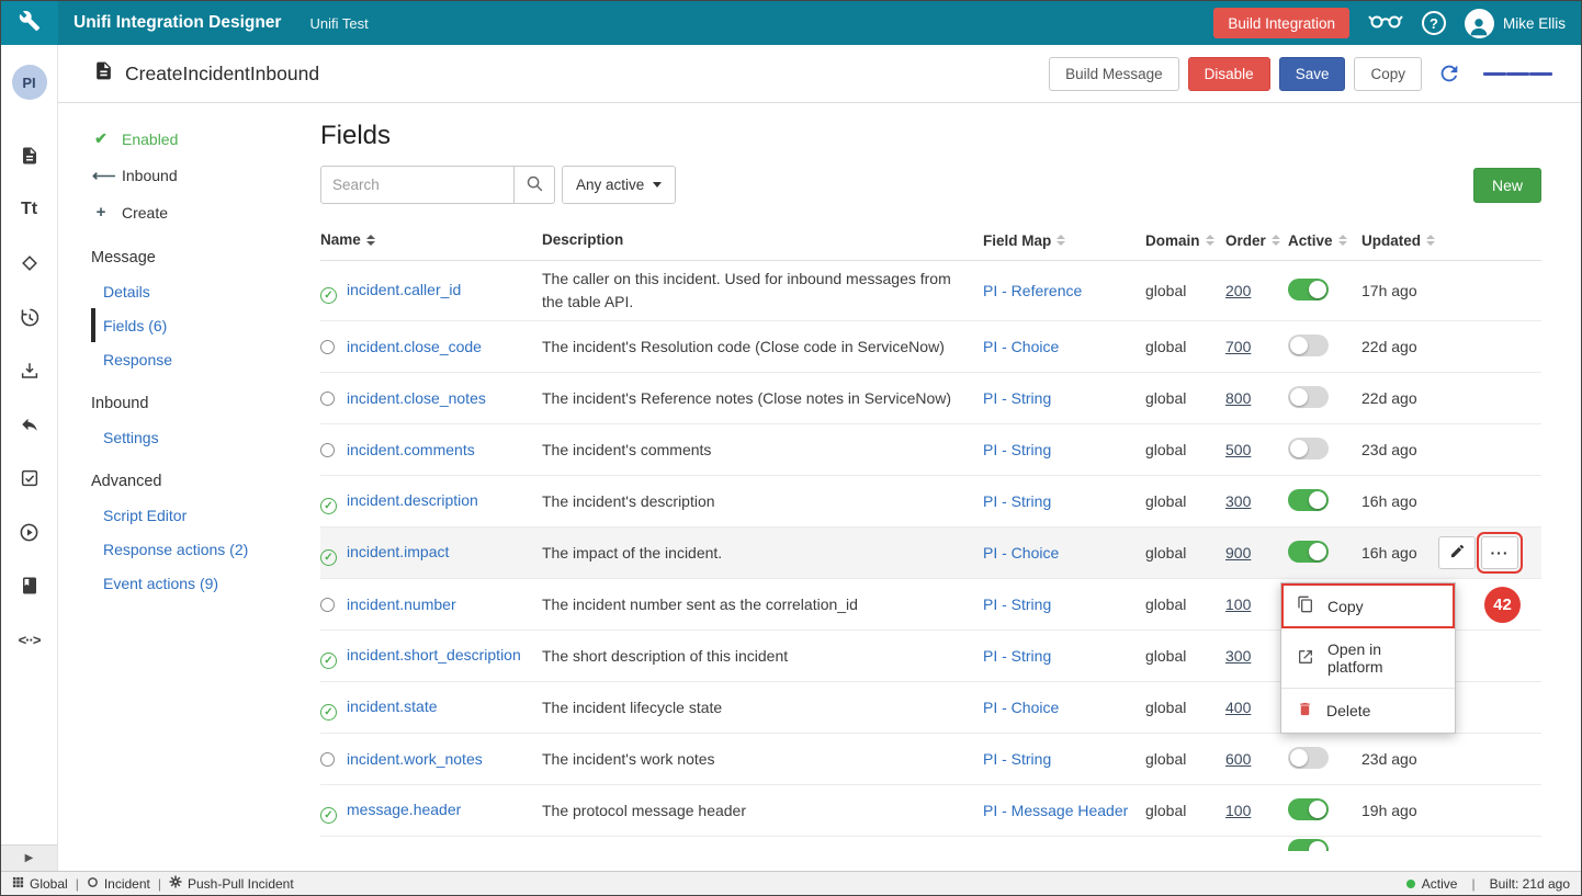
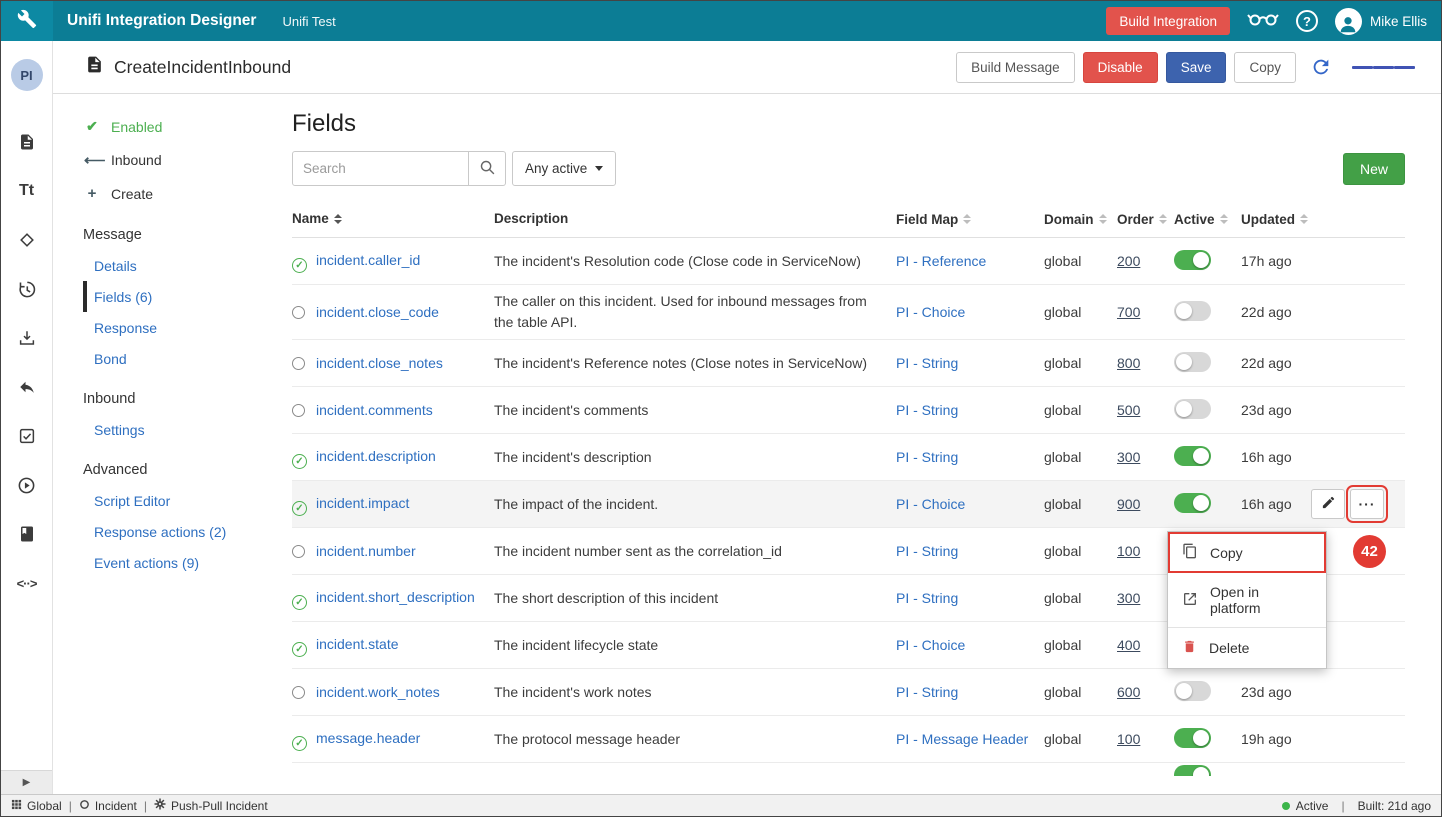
  Unifi Integration Designer
  Unifi Test
  Build Integration
  ?
  Mike Ellis
  CreateIncidentInbound
  Build Message
  Disable
  Save
  Copy
  PI
  Tt
  <··>
  ▶
  ✔
  Enabled
  ⟵
  Inbound
  +
  Create
  Message
  Details
  Fields (6)
  Response
+ Bond
  Inbound
  Settings
  Advanced
  Script Editor
  Response actions (2)
  Event actions (9)
  Fields
  Search
  Any active
  New
  Name
  Description
  Field Map
  Domain
  Order
  Active
  Updated
  ✓incident.caller_id
- The caller on this incident. Used for inbound messages from the table API.
+ The incident's Resolution code (Close code in ServiceNow)
  PI - Reference
  global
  200
  17h ago
  incident.close_code
- The incident's Resolution code (Close code in ServiceNow)
+ The caller on this incident. Used for inbound messages from the table API.
  PI - Choice
  global
  700
  22d ago
  incident.close_notes
  The incident's Reference notes (Close notes in ServiceNow)
  PI - String
  global
  800
  22d ago
  incident.comments
  The incident's comments
  PI - String
  global
  500
  23d ago
  ✓incident.description
  The incident's description
  PI - String
  global
  300
  16h ago
  ✓incident.impact
  The impact of the incident.
  PI - Choice
  global
  900
  16h ago
  ···
  incident.number
  The incident number sent as the correlation_id
  PI - String
  global
  100
  ✓incident.short_description
  The short description of this incident
  PI - String
  global
  300
  ✓incident.state
  The incident lifecycle state
  PI - Choice
  global
  400
  incident.work_notes
  The incident's work notes
  PI - String
  global
  600
  23d ago
  ✓message.header
  The protocol message header
  PI - Message Header
  global
  100
  19h ago
  Copy
  Open in platform
  Delete
  42
  Global
  |
  Incident
  |
  Push-Pull Incident
  Active
  |
  Built: 21d ago
